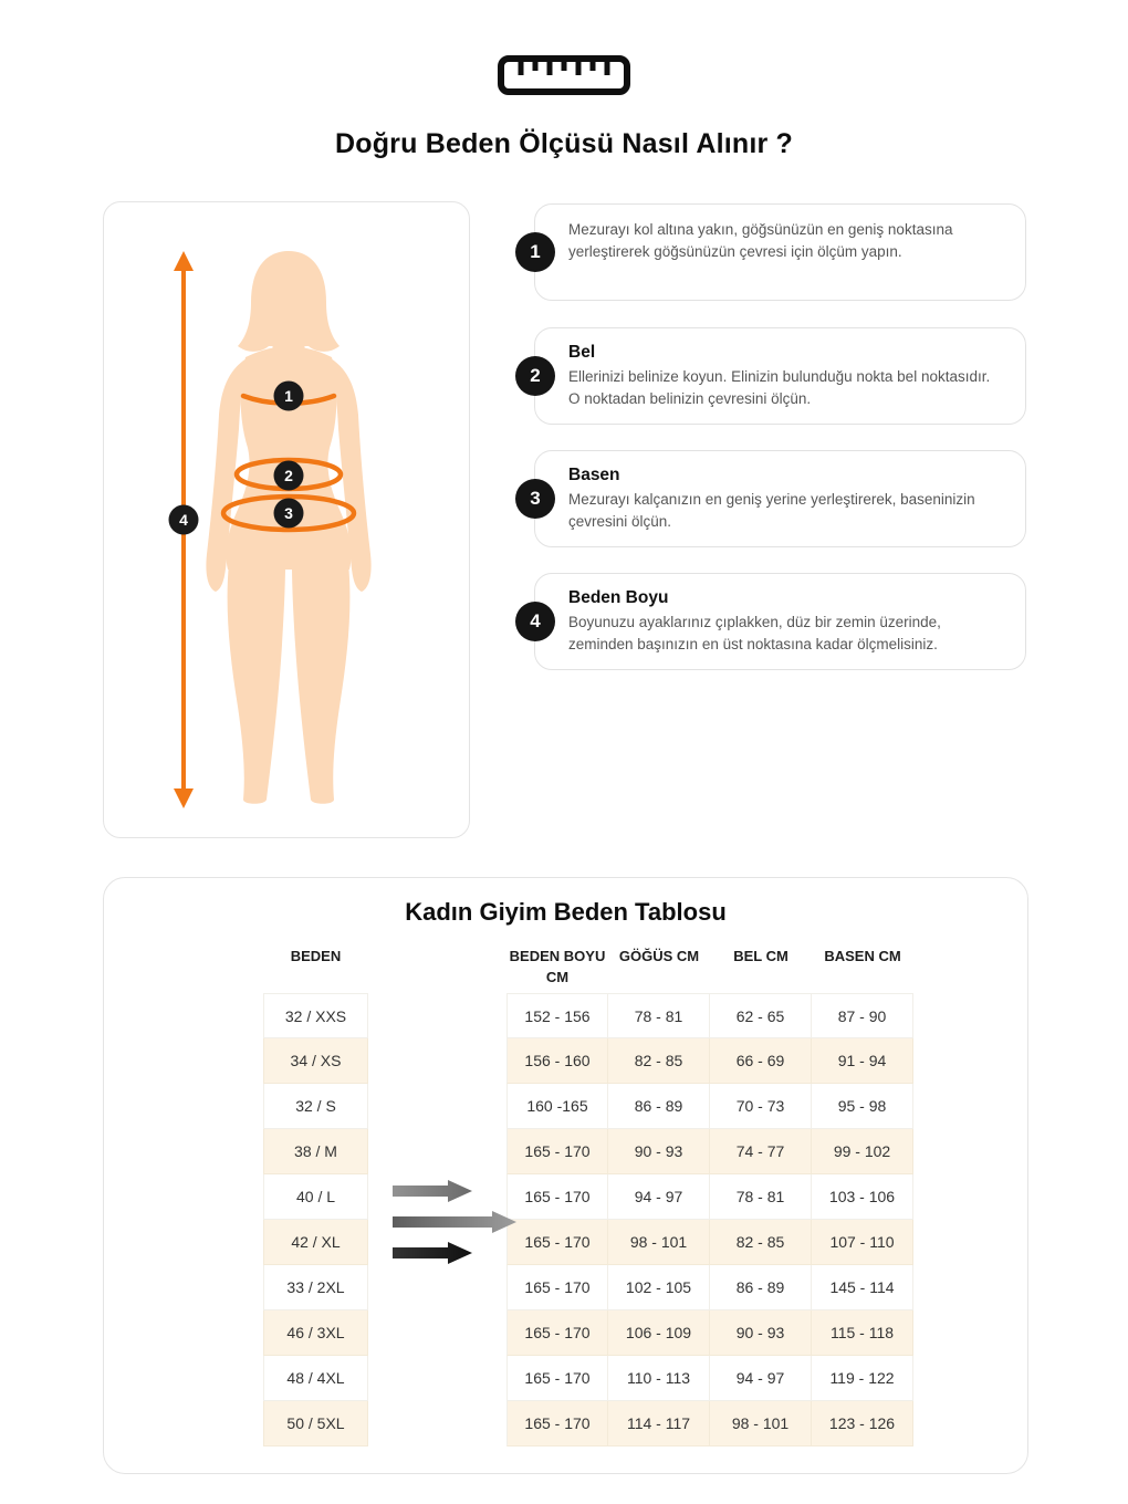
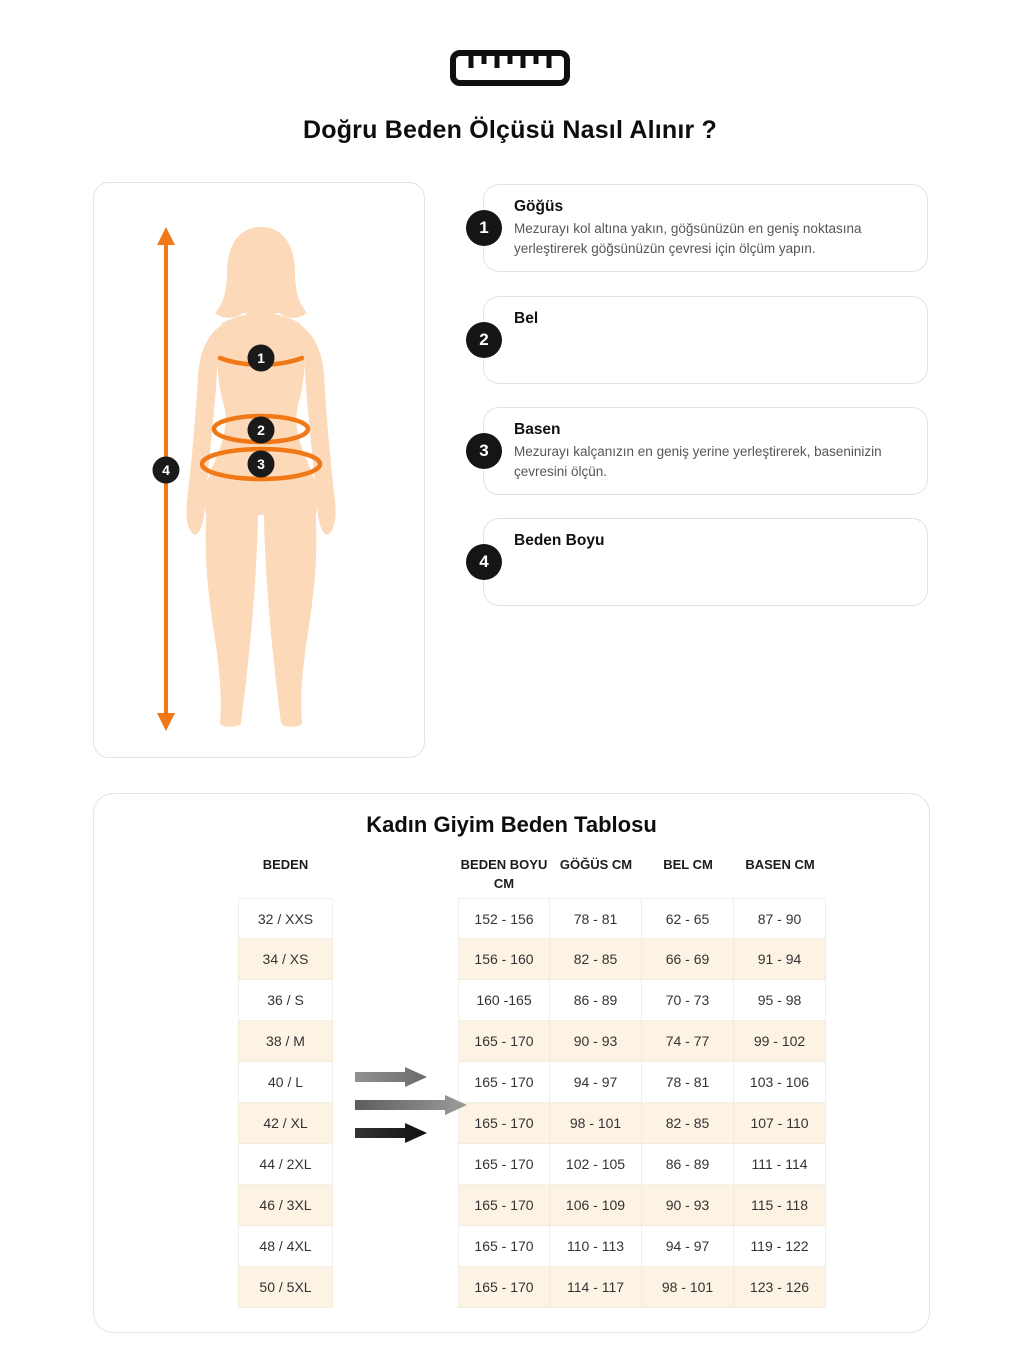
  Doğru Beden Ölçüsü Nasıl Alınır ?
  1
  2
  3
  4
  1
+ Göğüs
  Mezurayı kol altına yakın, göğsünüzün en geniş noktasına yerleştirerek göğsünüzün çevresi için ölçüm yapın.
  2
  Bel
- Ellerinizi belinize koyun. Elinizin bulunduğu nokta bel noktasıdır. O noktadan belinizin çevresini ölçün.
  3
  Basen
  Mezurayı kalçanızın en geniş yerine yerleştirerek, baseninizin çevresini ölçün.
  4
  Beden Boyu
- Boyunuzu ayaklarınız çıplakken, düz bir zemin üzerinde, zeminden başınızın en üst noktasına kadar ölçmelisiniz.
  Kadın Giyim Beden Tablosu
  BEDEN
  BEDEN BOYU CM
  GÖĞÜS CM
  BEL CM
  BASEN CM
  32 / XXS
  34 / XS
- 32 / S
+ 36 / S
  38 / M
  40 / L
  42 / XL
- 33 / 2XL
+ 44 / 2XL
  46 / 3XL
  48 / 4XL
  50 / 5XL
  152 - 156
  78 - 81
  62 - 65
  87 - 90
  156 - 160
  82 - 85
  66 - 69
  91 - 94
  160 -165
  86 - 89
  70 - 73
  95 - 98
  165 - 170
  90 - 93
  74 - 77
  99 - 102
  165 - 170
  94 - 97
  78 - 81
  103 - 106
  165 - 170
  98 - 101
  82 - 85
  107 - 110
  165 - 170
  102 - 105
  86 - 89
- 145 - 114
+ 111 - 114
  165 - 170
  106 - 109
  90 - 93
  115 - 118
  165 - 170
  110 - 113
  94 - 97
  119 - 122
  165 - 170
  114 - 117
  98 - 101
  123 - 126
